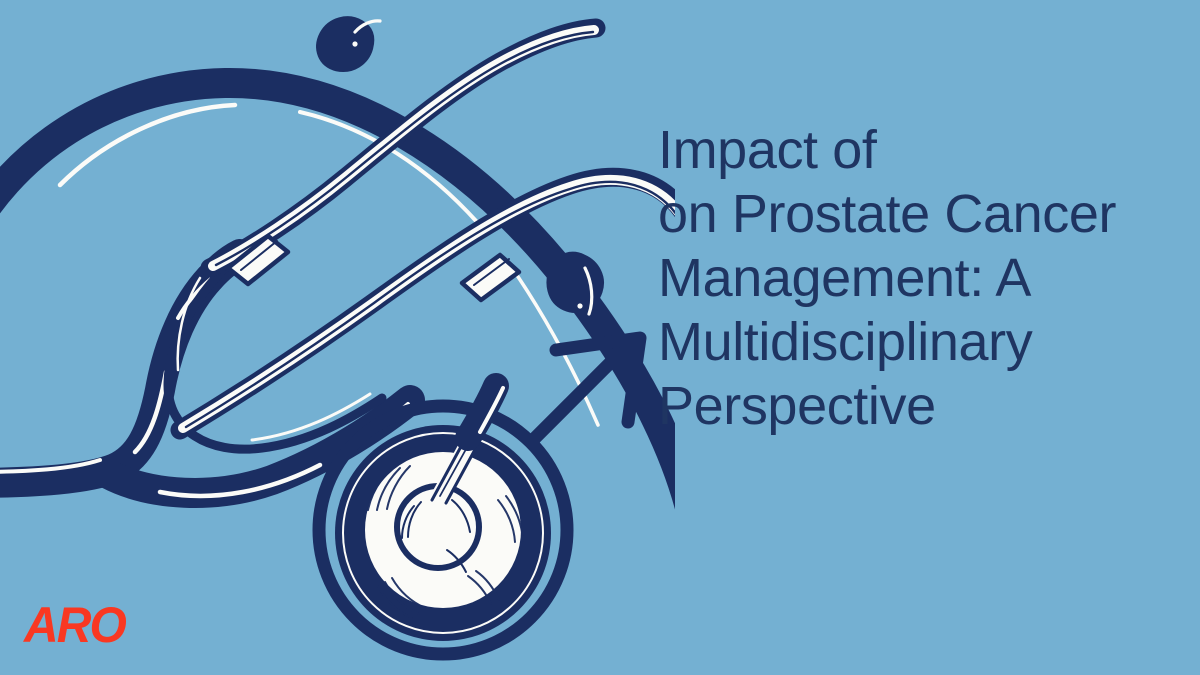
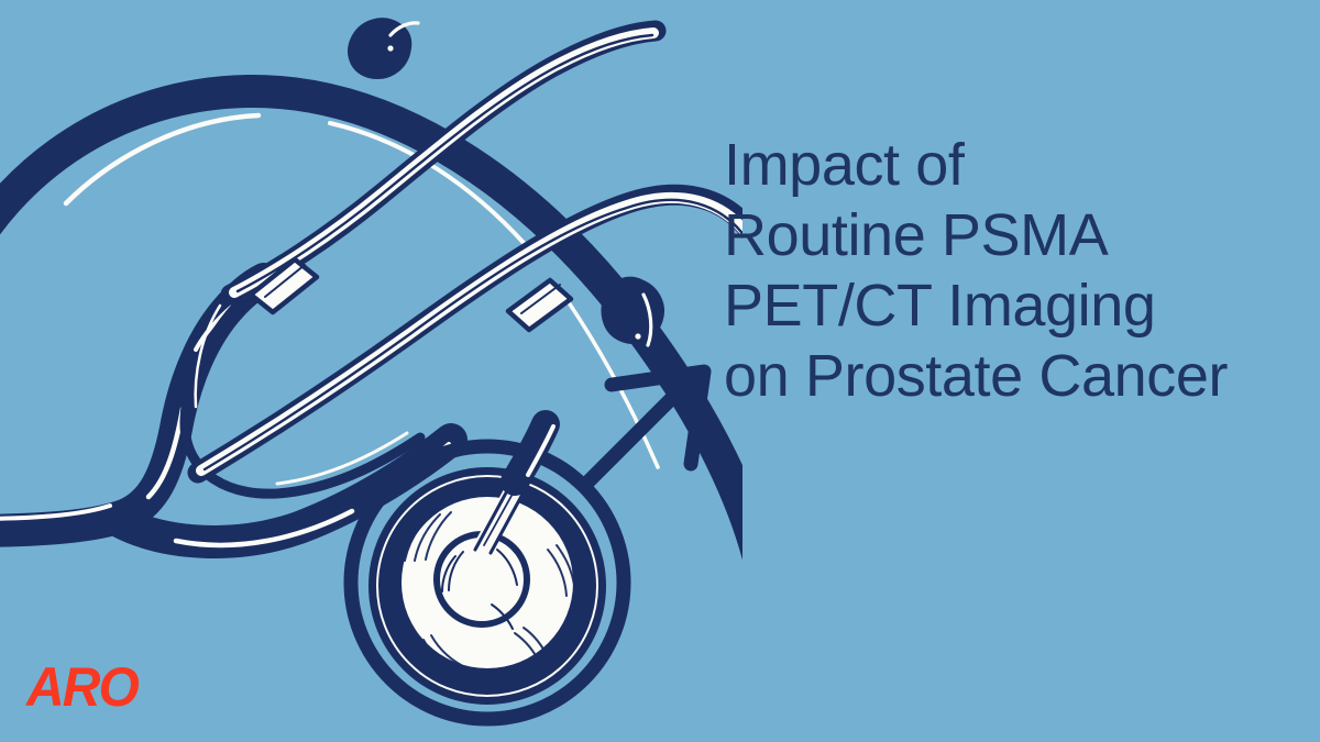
  Impact of
+ Routine PSMA
+ PET/CT Imaging
  on Prostate Cancer
- Management: A
- Multidisciplinary
- Perspective
  ARO
